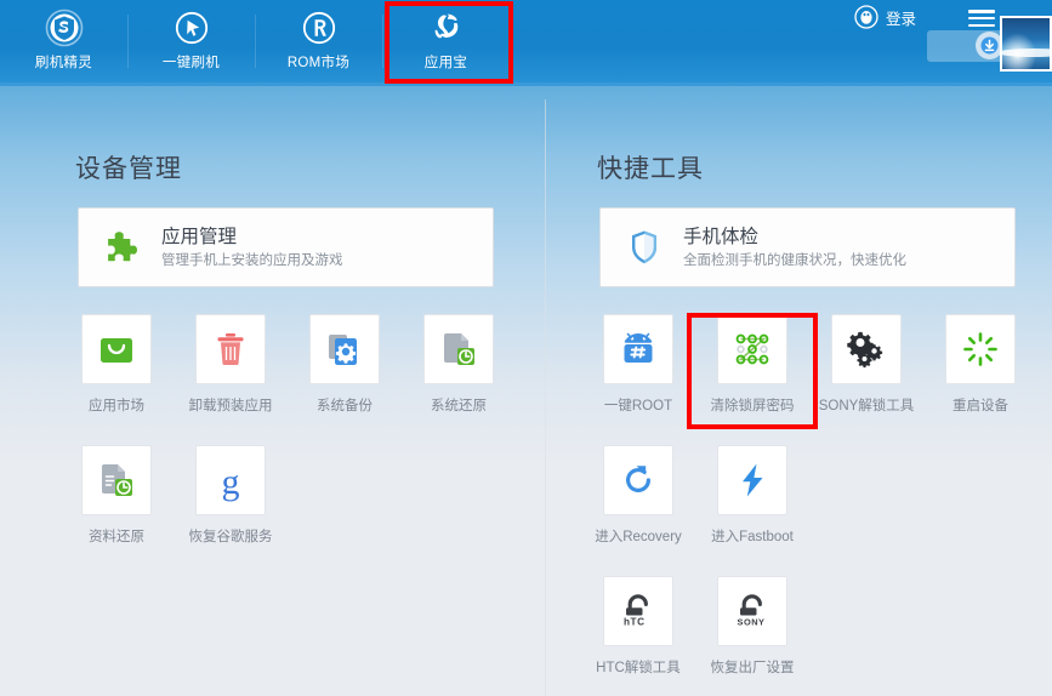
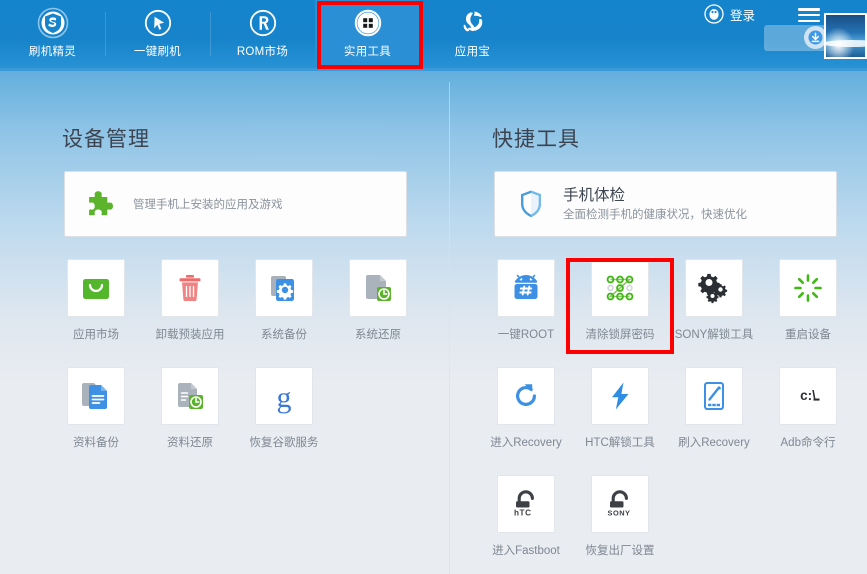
  刷机精灵
  一键刷机
  ROM市场
+ 实用工具
  应用宝
  登录
  设备管理
- 应用管理
  管理手机上安装的应用及游戏
  应用市场
  卸载预装应用
  系统备份
  系统还原
+ 资料备份
  资料还原
  g
  恢复谷歌服务
  快捷工具
  手机体检
  全面检测手机的健康状况，快速优化
  一键ROOT
  清除锁屏密码
  SONY解锁工具
  重启设备
  进入Recovery
- 进入Fastboot
+ HTC解锁工具
+ 刷入Recovery
+ c:\
+ Adb命令行
  hTC
- HTC解锁工具
+ 进入Fastboot
  SONY
  恢复出厂设置
